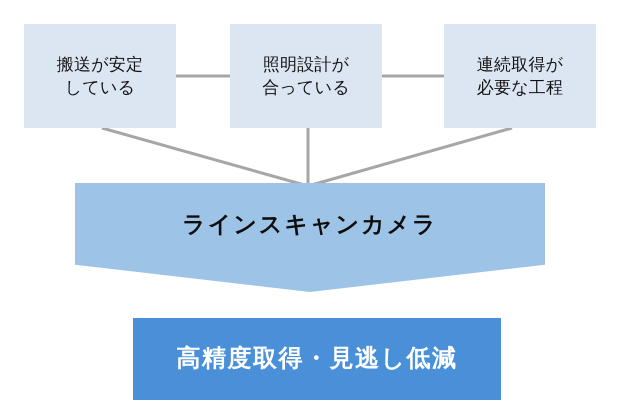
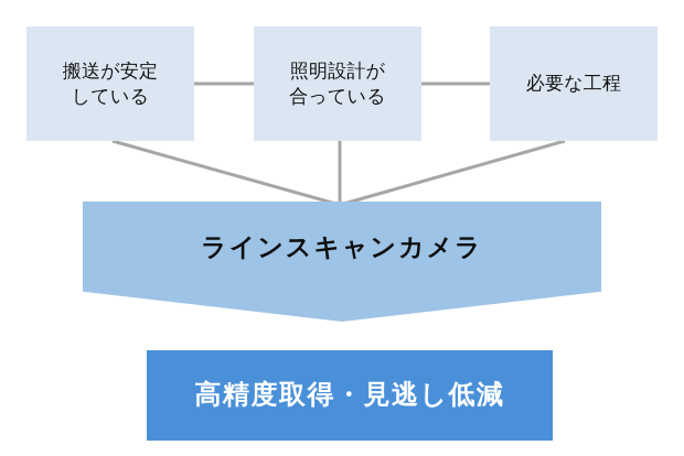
  搬送が安定
  している
  照明設計が
  合っている
- 連続取得が
  必要な工程
  ラインスキャンカメラ
  高精度取得・見逃し低減
